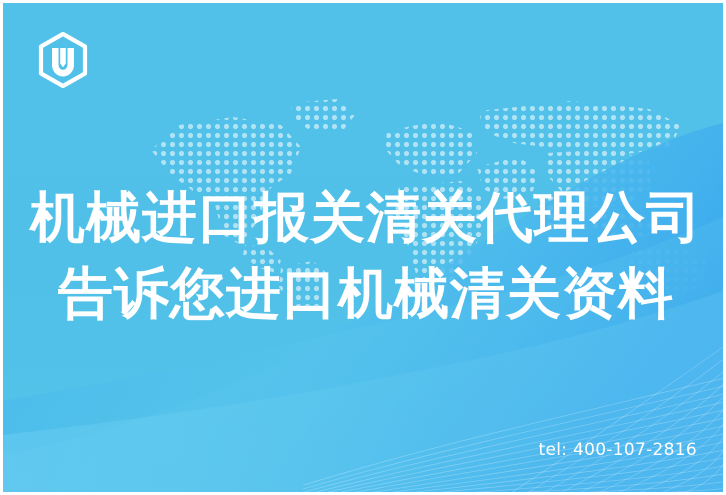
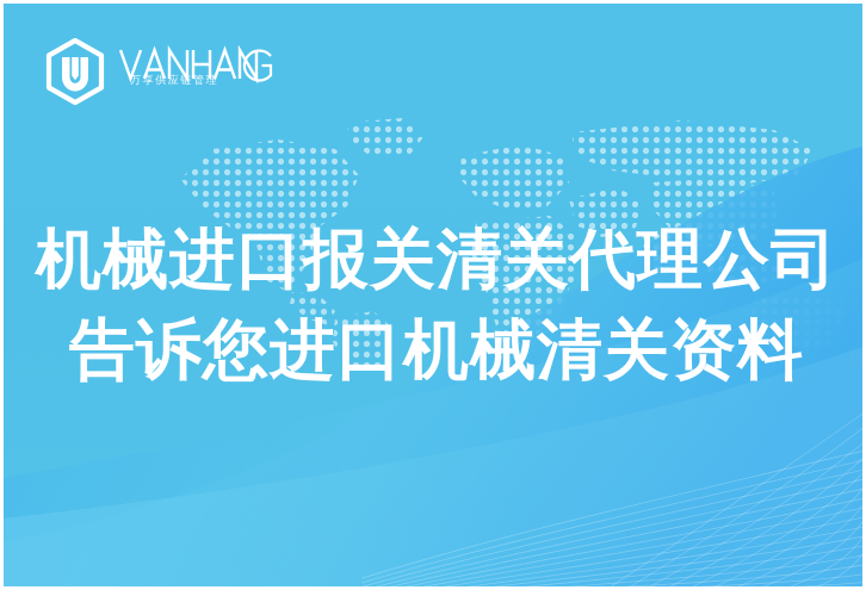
+ 万享供应链管理
  机械进口报关清关代理公司
  告诉您进口机械清关资料
- tel: 400-107-2816
